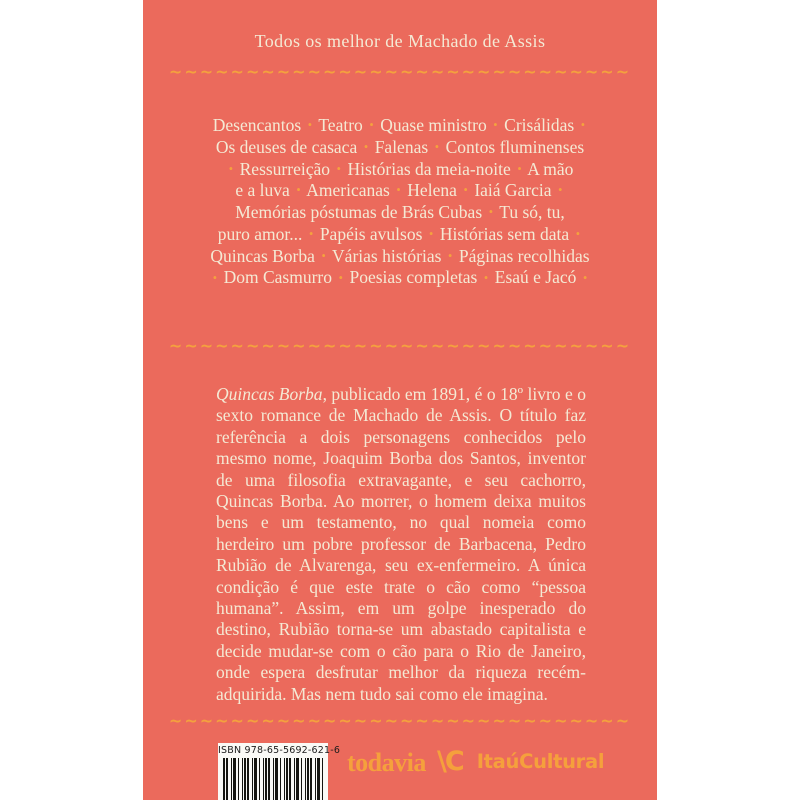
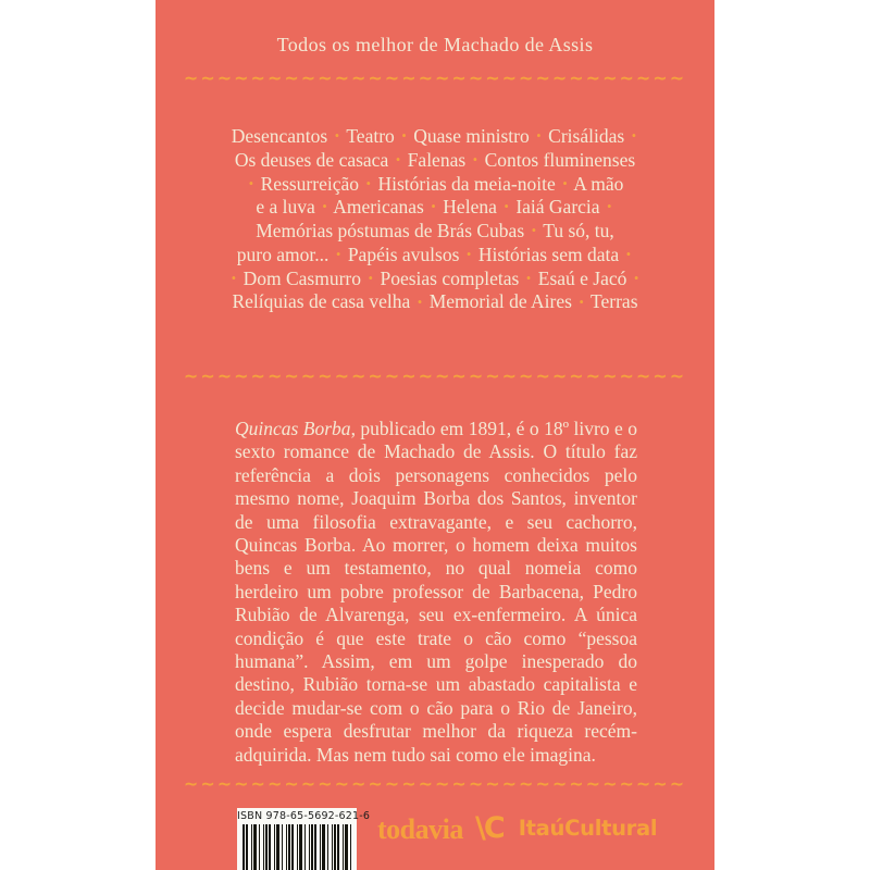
  Todos os melhor de Machado de Assis
  ~~~~~~~~~~~~~~~~~~~~~~~~~~~~~~
  Desencantos • Teatro • Quase ministro • Crisálidas •
  Os deuses de casaca • Falenas • Contos fluminenses
  • Ressurreição • Histórias da meia-noite • A mão
  e a luva • Americanas • Helena • Iaiá Garcia •
  Memórias póstumas de Brás Cubas • Tu só, tu,
  puro amor... • Papéis avulsos • Histórias sem data •
- Quincas Borba • Várias histórias • Páginas recolhidas
  • Dom Casmurro • Poesias completas • Esaú e Jacó •
+ Relíquias de casa velha • Memorial de Aires • Terras
  ~~~~~~~~~~~~~~~~~~~~~~~~~~~~~~
  Quincas Borba, publicado em 1891, é o 18º livro e o sexto romance de Machado de Assis. O título faz referência a dois personagens conhecidos pelo mesmo nome, Joaquim Borba dos Santos, inventor de uma filosofia extravagante, e seu cachorro, Quincas Borba. Ao morrer, o homem deixa muitos bens e um testamento, no qual nomeia como herdeiro um pobre professor de Barbacena, Pedro Rubião de Alvarenga, seu ex-enfermeiro. A única condição é que este trate o cão como “pessoa humana”. Assim, em um golpe inesperado do destino, Rubião torna-se um abastado capitalista e decide mudar-se com o cão para o Rio de Janeiro, onde espera desfrutar melhor da riqueza recém-adquirida. Mas nem tudo sai como ele imagina.
  ~~~~~~~~~~~~~~~~~~~~~~~~~~~~~~
  ISBN 978-65-5692-621
  todavia
  \C
  ItaúCultural
